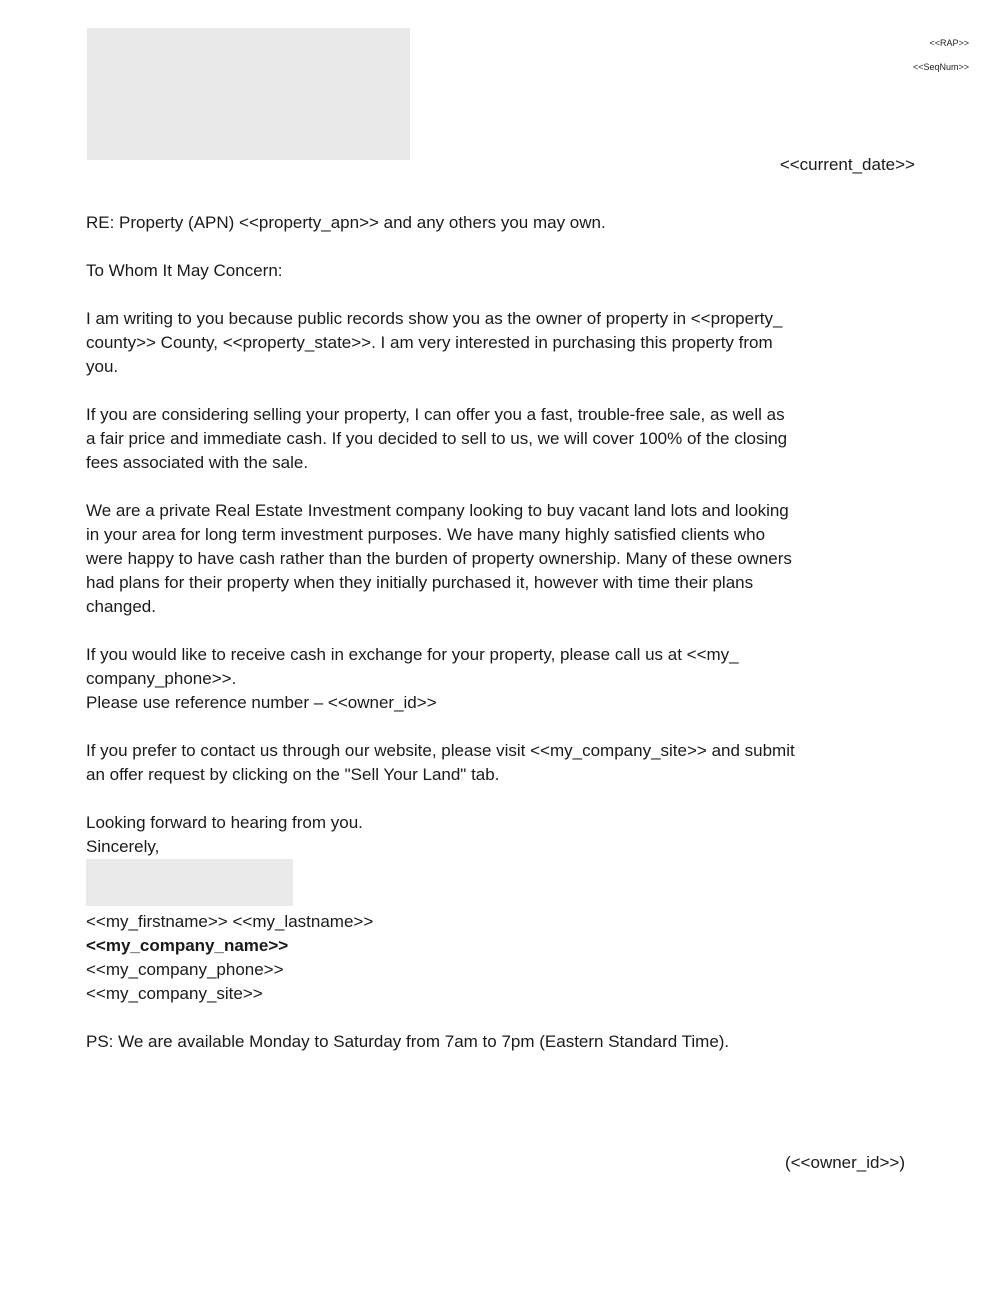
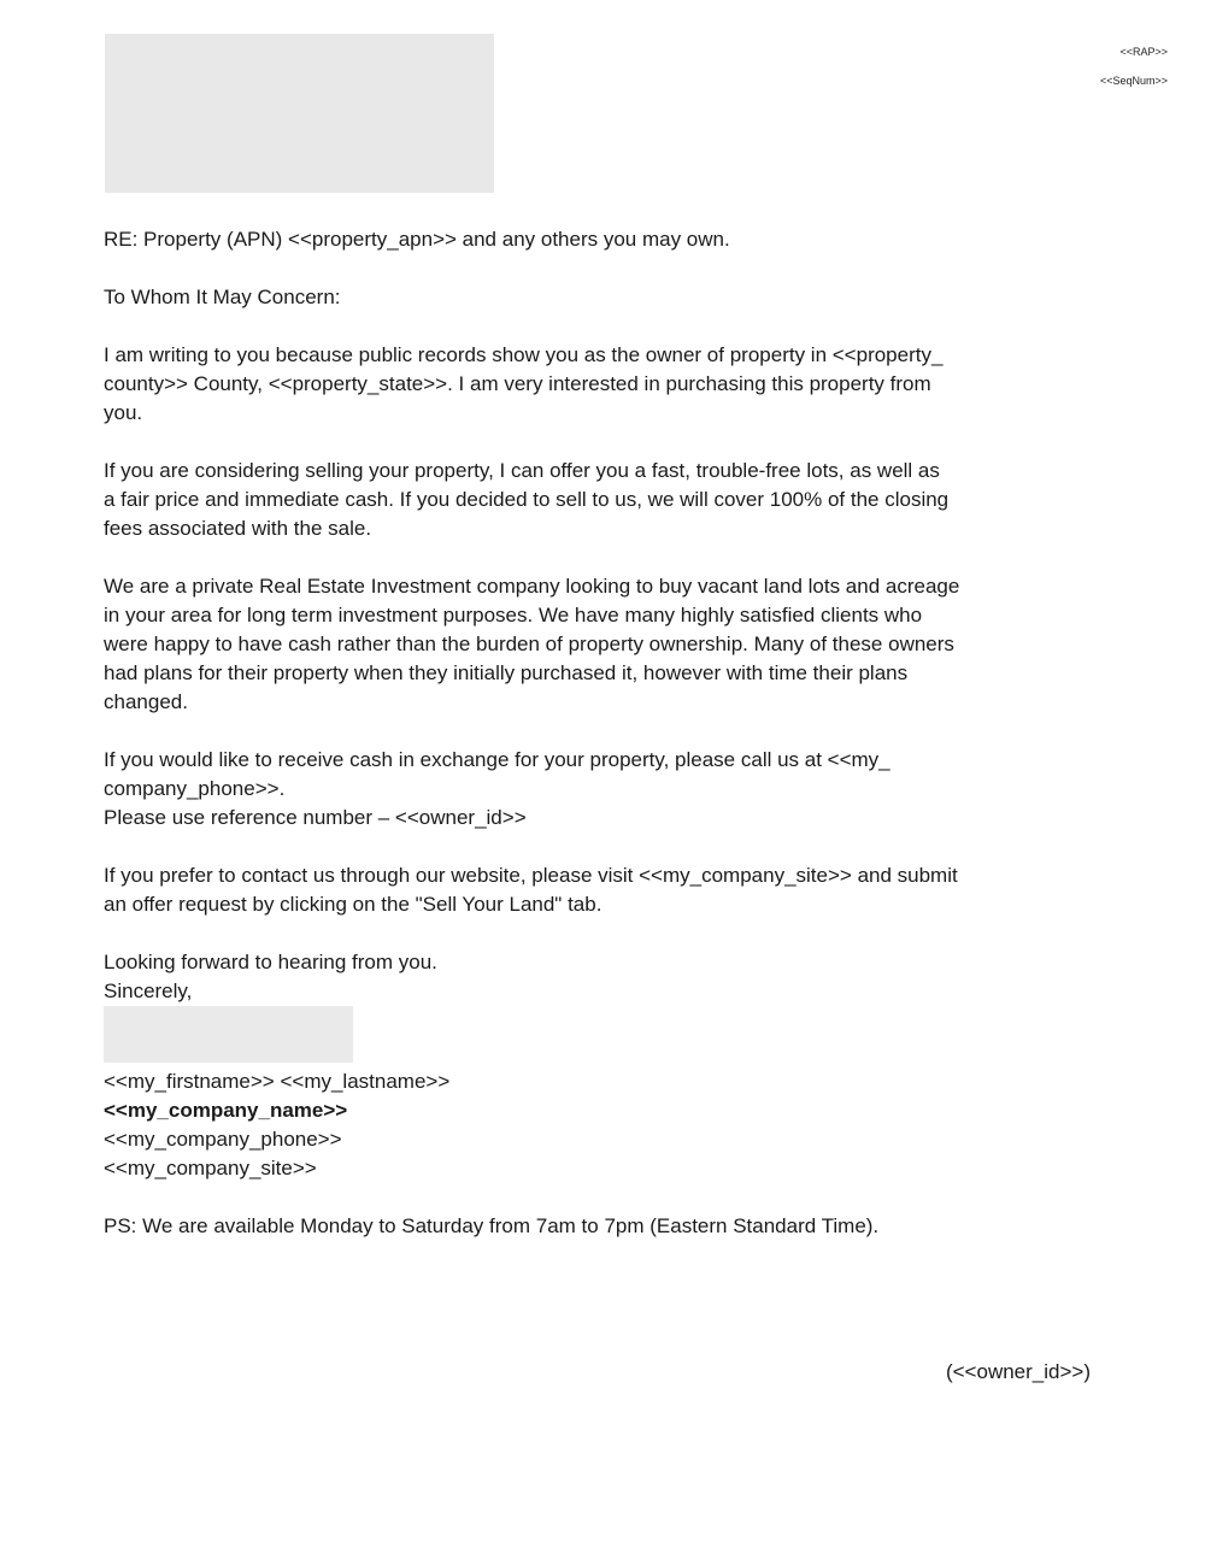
  <<RAP>>
  <<SeqNum>>
- <<current_date>>
  RE: Property (APN) <<property_apn>> and any others you may own.
  To Whom It May Concern:
  I am writing to you because public records show you as the owner of property in <<property_
  county>> County, <<property_state>>. I am very interested in purchasing this property from
  you.
- If you are considering selling your property, I can offer you a fast, trouble-free sale, as well as
+ If you are considering selling your property, I can offer you a fast, trouble-free lots, as well as
  a fair price and immediate cash. If you decided to sell to us, we will cover 100% of the closing
  fees associated with the sale.
- We are a private Real Estate Investment company looking to buy vacant land lots and looking
+ We are a private Real Estate Investment company looking to buy vacant land lots and acreage
  in your area for long term investment purposes. We have many highly satisfied clients who
  were happy to have cash rather than the burden of property ownership. Many of these owners
  had plans for their property when they initially purchased it, however with time their plans
  changed.
  If you would like to receive cash in exchange for your property, please call us at <<my_
  company_phone>>.
  Please use reference number – <<owner_id>>
  If you prefer to contact us through our website, please visit <<my_company_site>> and submit
  an offer request by clicking on the "Sell Your Land" tab.
  Looking forward to hearing from you.
  Sincerely,
  <<my_firstname>> <<my_lastname>>
  <<my_company_name>>
  <<my_company_phone>>
  <<my_company_site>>
  PS: We are available Monday to Saturday from 7am to 7pm (Eastern Standard Time).
  (<<owner_id>>)
